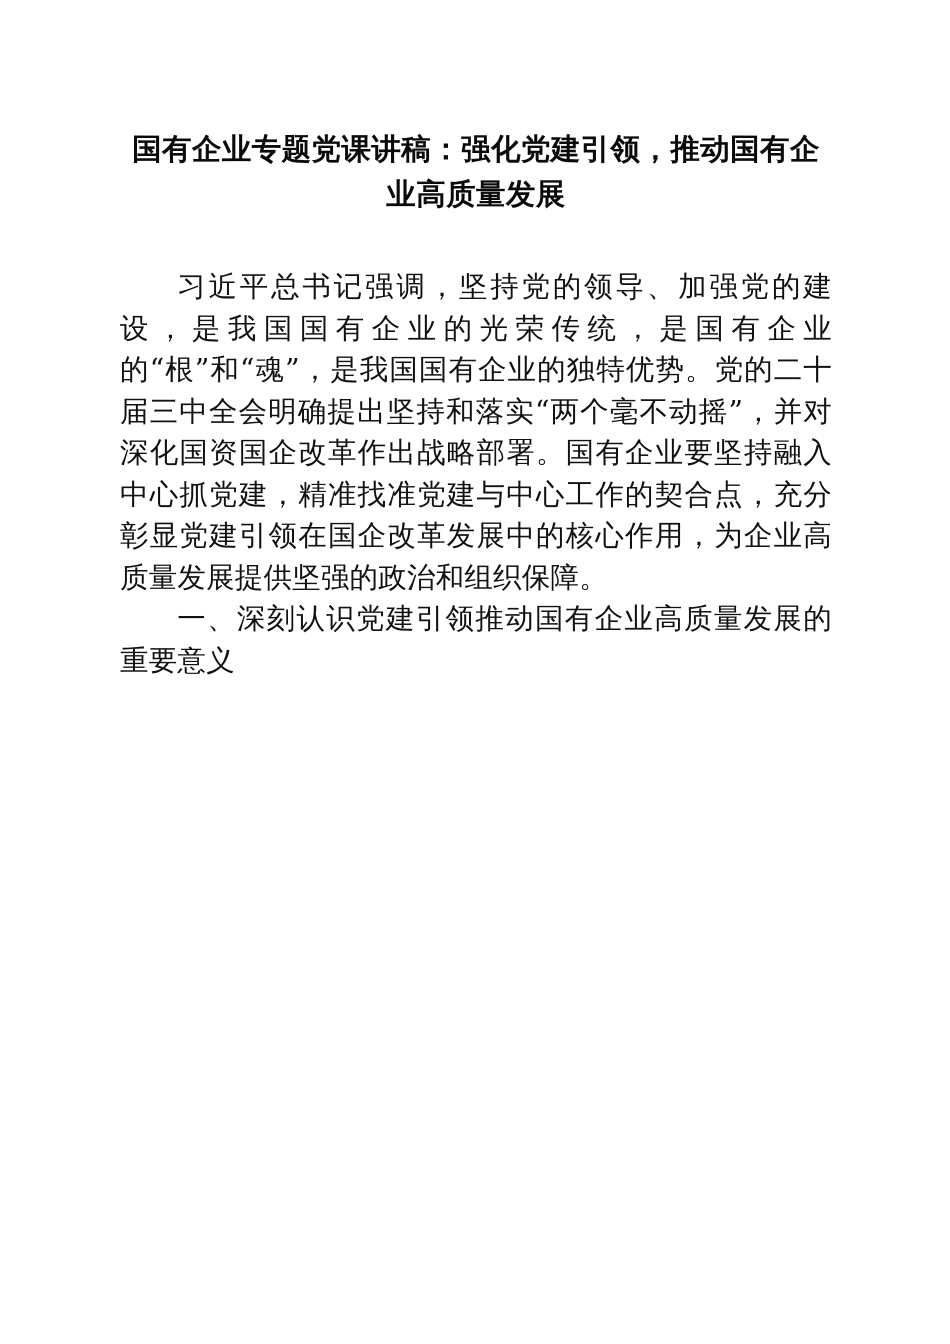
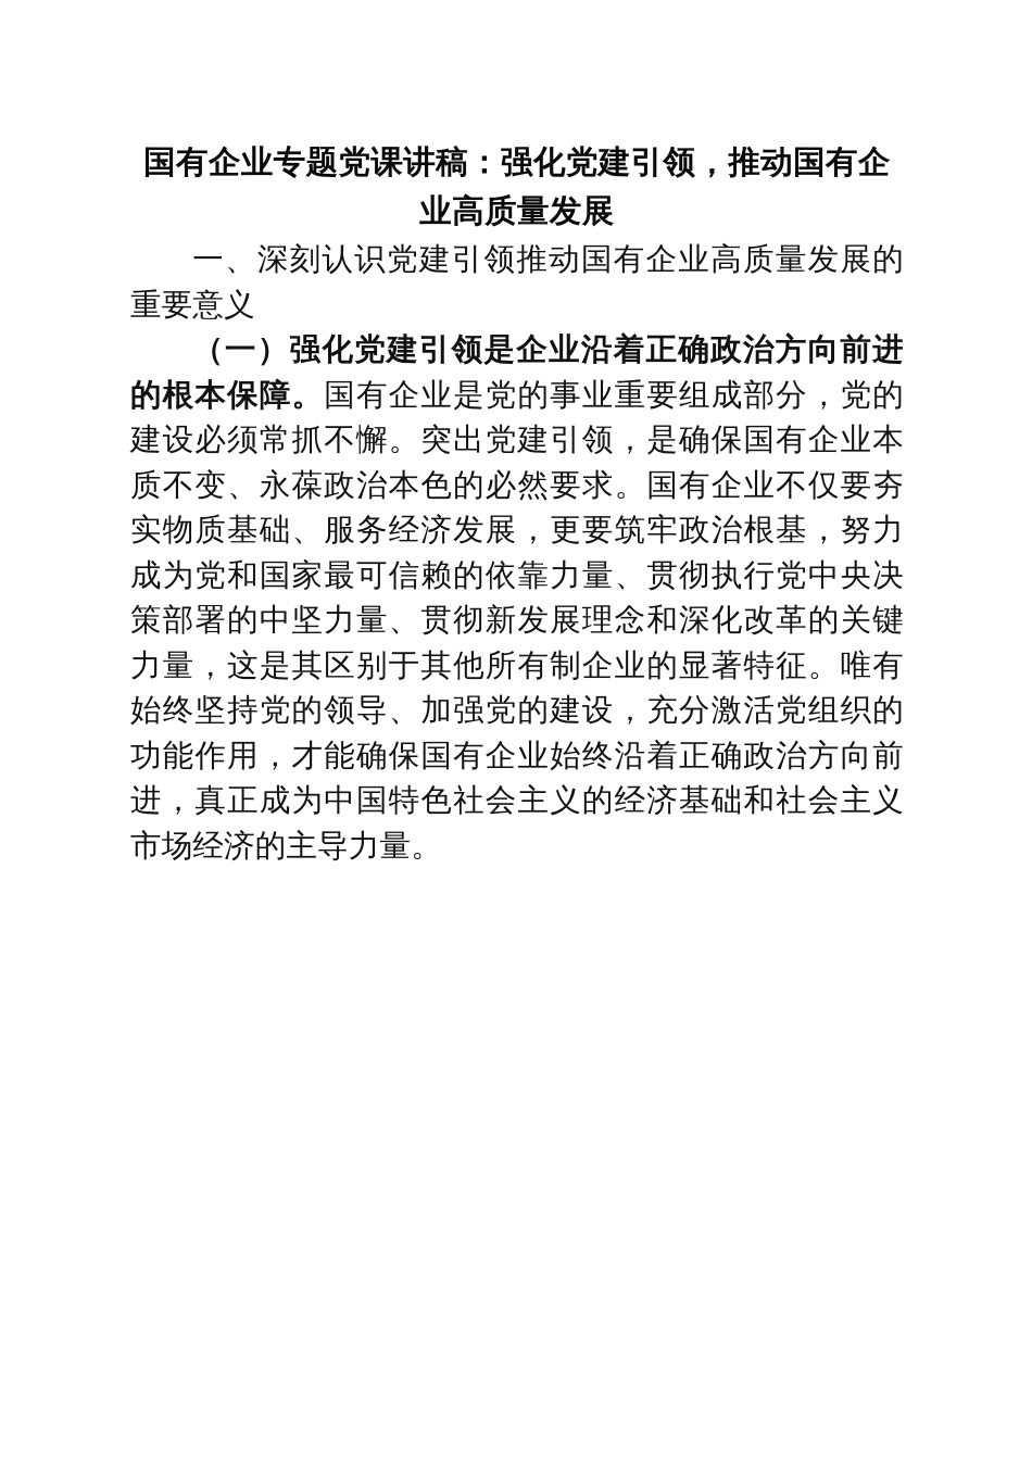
  国有企业专题党课讲稿：强化党建引领，推动国有企业高质量发展
- 习近平总书记强调，坚持党的领导、加强党的建设，是我国国有企业的光荣传统，是国有企业的“根”和“魂”，是我国国有企业的独特优势。党的二十届三中全会明确提出坚持和落实“两个毫不动摇”，并对深化国资国企改革作出战略部署。国有企业要坚持融入中心抓党建，精准找准党建与中心工作的契合点，充分彰显党建引领在国企改革发展中的核心作用，为企业高质量发展提供坚强的政治和组织保障。
  一、深刻认识党建引领推动国有企业高质量发展的重要意义
+ （一）强化党建引领是企业沿着正确政治方向前进的根本保障。国有企业是党的事业重要组成部分，党的建设必须常抓不懈。突出党建引领，是确保国有企业本质不变、永葆政治本色的必然要求。国有企业不仅要夯实物质基础、服务经济发展，更要筑牢政治根基，努力成为党和国家最可信赖的依靠力量、贯彻执行党中央决策部署的中坚力量、贯彻新发展理念和深化改革的关键力量，这是其区别于其他所有制企业的显著特征。唯有始终坚持党的领导、加强党的建设，充分激活党组织的功能作用，才能确保国有企业始终沿着正确政治方向前进，真正成为中国特色社会主义的经济基础和社会主义市场经济的主导力量。
